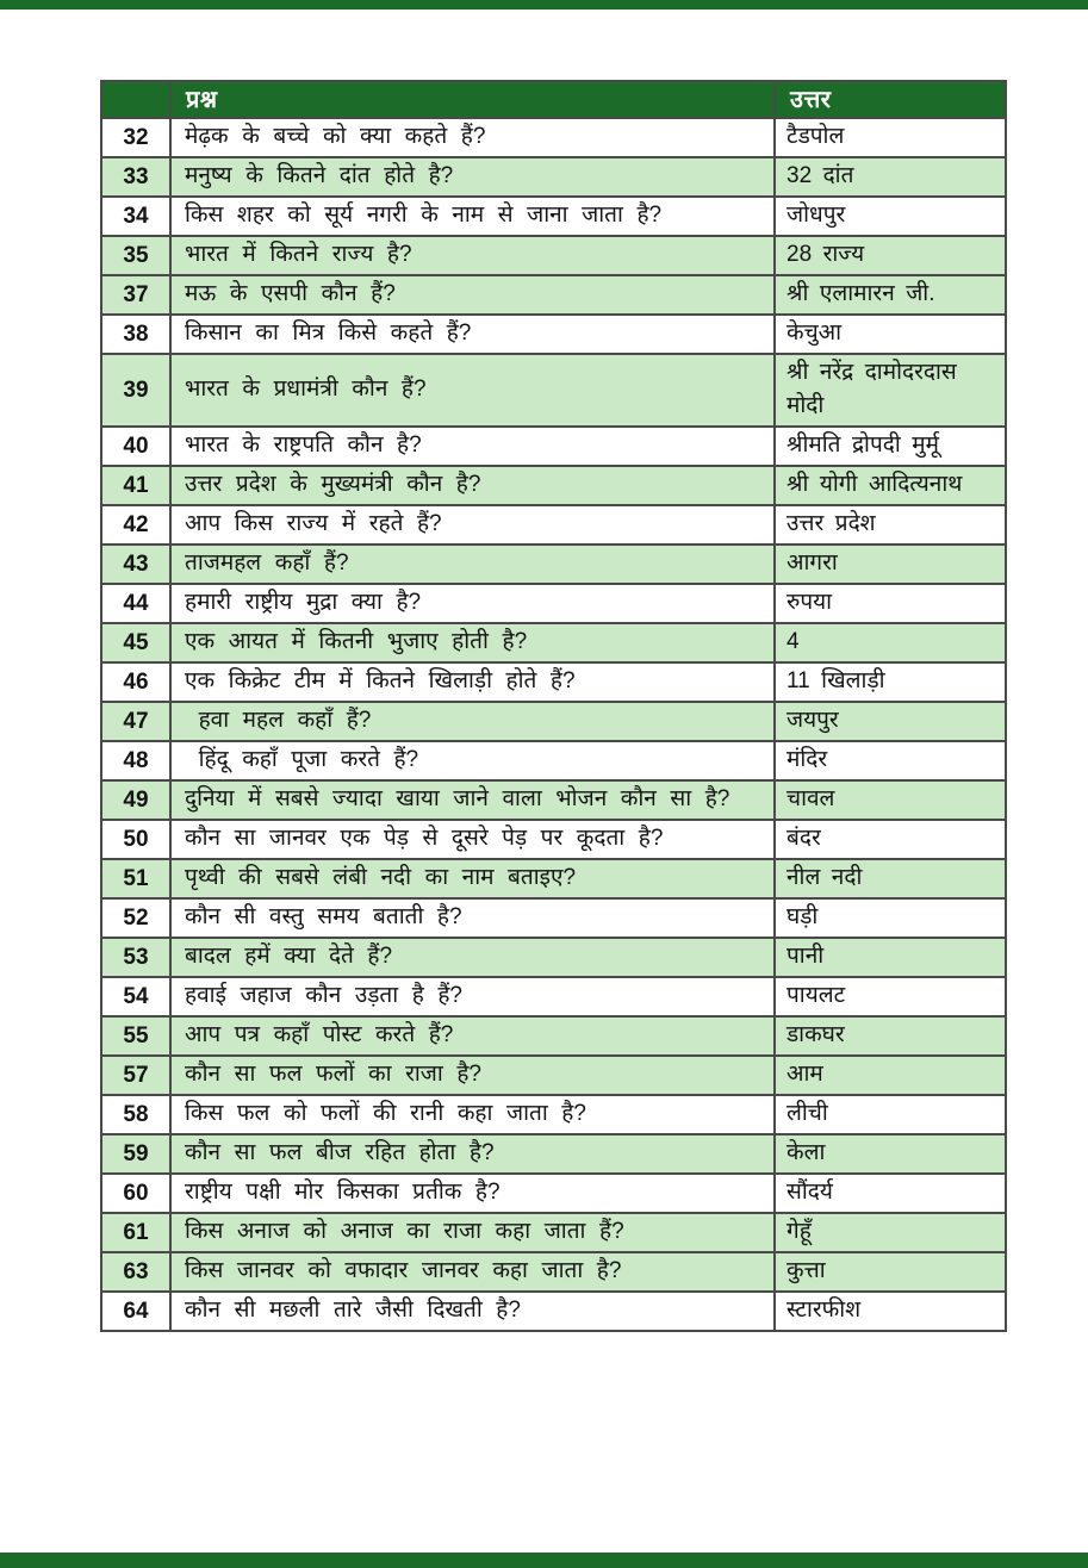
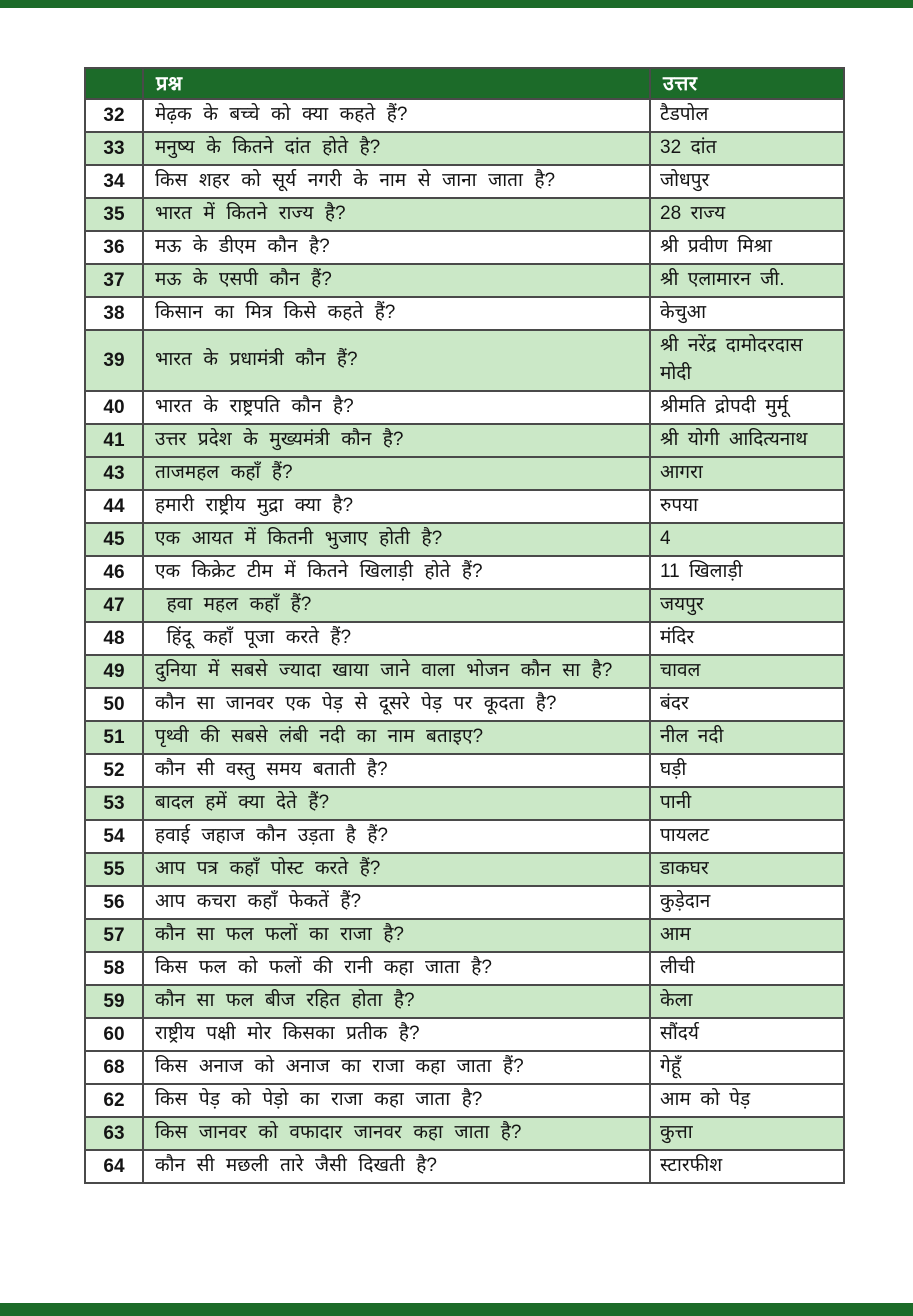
  	प्रश्न	उत्तर
  32	मेढ़क के बच्चे को क्या कहते हैं?	टैडपोल
  33	मनुष्य के कितने दांत होते है?	32 दांत
  34	किस शहर को सूर्य नगरी के नाम से जाना जाता है?	जोधपुर
  35	भारत में कितने राज्य है?	28 राज्य
+ 36	मऊ के डीएम कौन है?	श्री प्रवीण मिश्रा
  37	मऊ के एसपी कौन हैं?	श्री एलामारन जी.
  38	किसान का मित्र किसे कहते हैं?	केचुआ
  39	भारत के प्रधामंत्री कौन हैं?	श्री नरेंद्र दामोदरदास मोदी
  40	भारत के राष्ट्रपति कौन है?	श्रीमति द्रोपदी मुर्मू
  41	उत्तर प्रदेश के मुख्यमंत्री कौन है?	श्री योगी आदित्यनाथ
- 42	आप किस राज्य में रहते हैं?	उत्तर प्रदेश
  43	ताजमहल कहाँ हैं?	आगरा
  44	हमारी राष्ट्रीय मुद्रा क्या है?	रुपया
  45	एक आयत में कितनी भुजाए होती है?	4
  46	एक किक्रेट टीम में कितने खिलाड़ी होते हैं?	11 खिलाड़ी
  47	हवा महल कहाँ हैं?	जयपुर
  48	हिंदू कहाँ पूजा करते हैं?	मंदिर
  49	दुनिया में सबसे ज्यादा खाया जाने वाला भोजन कौन सा है?	चावल
  50	कौन सा जानवर एक पेड़ से दूसरे पेड़ पर कूदता है?	बंदर
  51	पृथ्वी की सबसे लंबी नदी का नाम बताइए?	नील नदी
  52	कौन सी वस्तु समय बताती है?	घड़ी
  53	बादल हमें क्या देते हैं?	पानी
  54	हवाई जहाज कौन उड़ता है हैं?	पायलट
  55	आप पत्र कहाँ पोस्ट करते हैं?	डाकघर
+ 56	आप कचरा कहाँ फेकतें हैं?	कुड़ेदान
  57	कौन सा फल फलों का राजा है?	आम
  58	किस फल को फलों की रानी कहा जाता है?	लीची
  59	कौन सा फल बीज रहित होता है?	केला
  60	राष्ट्रीय पक्षी मोर किसका प्रतीक है?	सौंदर्य
- 61	किस अनाज को अनाज का राजा कहा जाता हैं?	गेहूँ
+ 68	किस अनाज को अनाज का राजा कहा जाता हैं?	गेहूँ
+ 62	किस पेड़ को पेड़ो का राजा कहा जाता है?	आम को पेड़
  63	किस जानवर को वफादार जानवर कहा जाता है?	कुत्ता
  64	कौन सी मछली तारे जैसी दिखती है?	स्टारफीश
